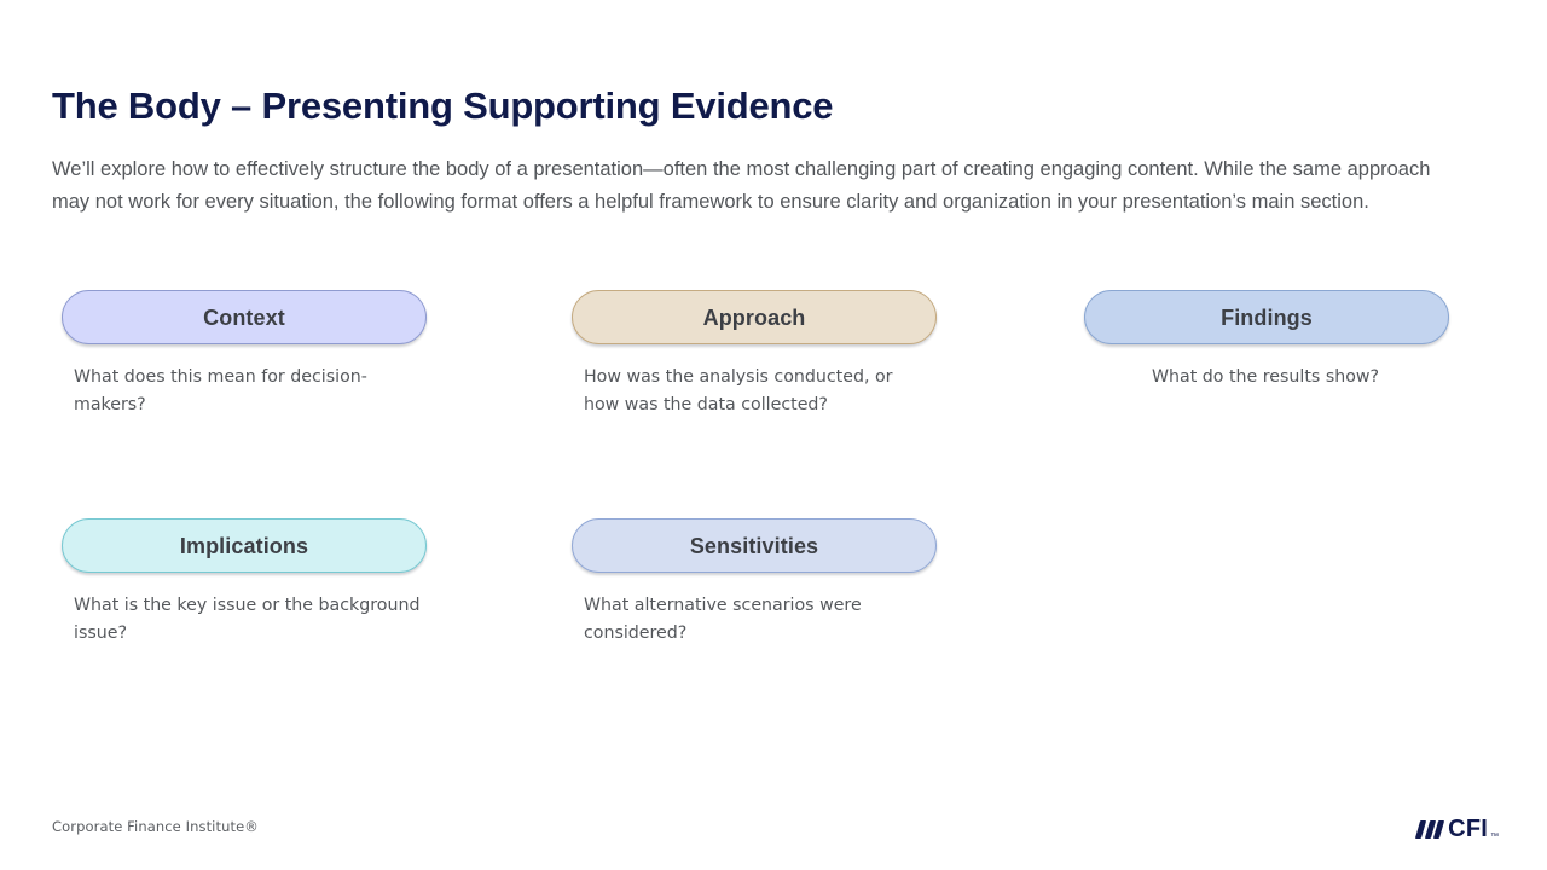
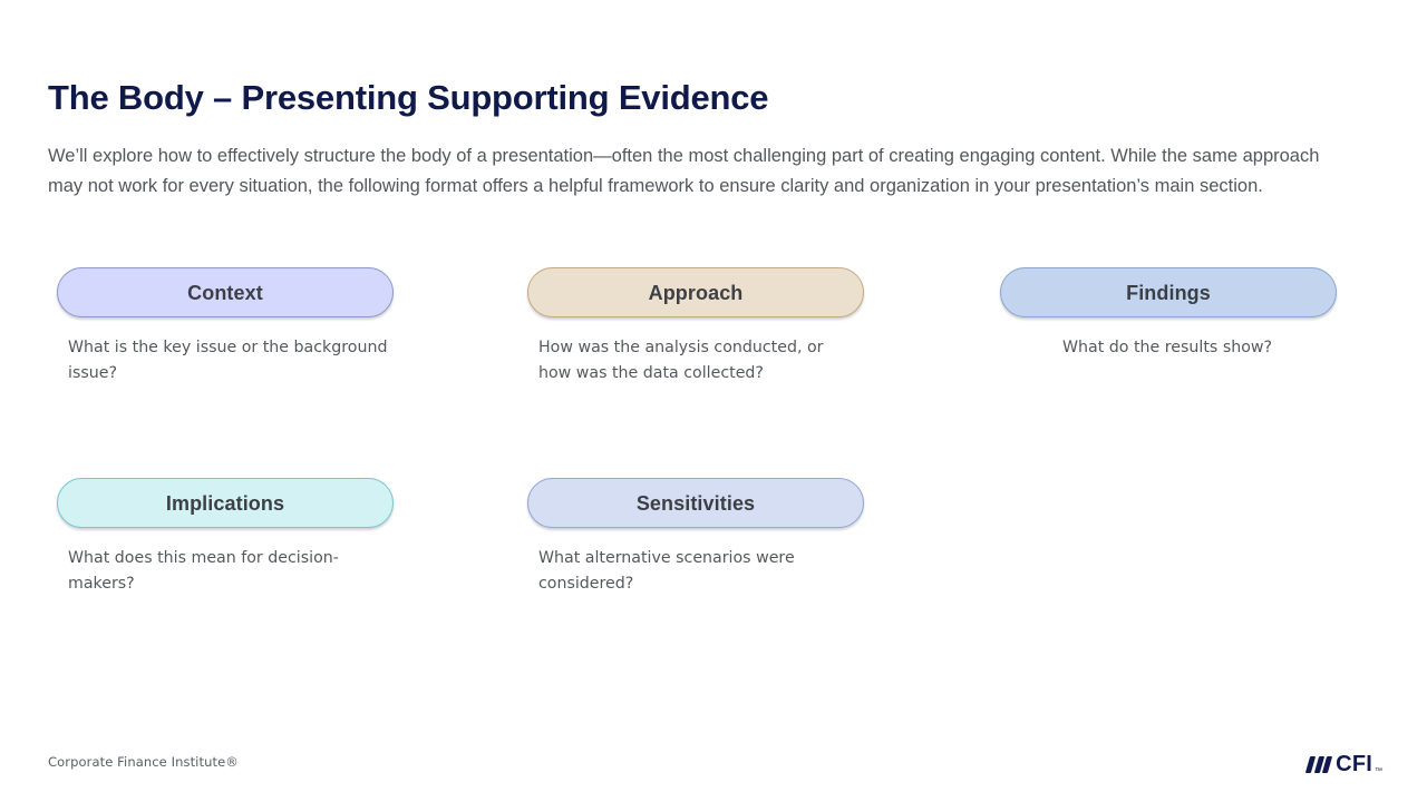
  The Body – Presenting Supporting Evidence
  We’ll explore how to effectively structure the body of a presentation—often the most challenging part of creating engaging content. While the same approach may not work for every situation, the following format offers a helpful framework to ensure clarity and organization in your presentation’s main section.
  Context
- What does this mean for decision-makers?
+ What is the key issue or the background issue?
  Approach
  How was the analysis conducted, or how was the data collected?
  Findings
  What do the results show?
  Implications
- What is the key issue or the background issue?
+ What does this mean for decision-makers?
  Sensitivities
  What alternative scenarios were considered?
  Corporate Finance Institute®
  CFI
